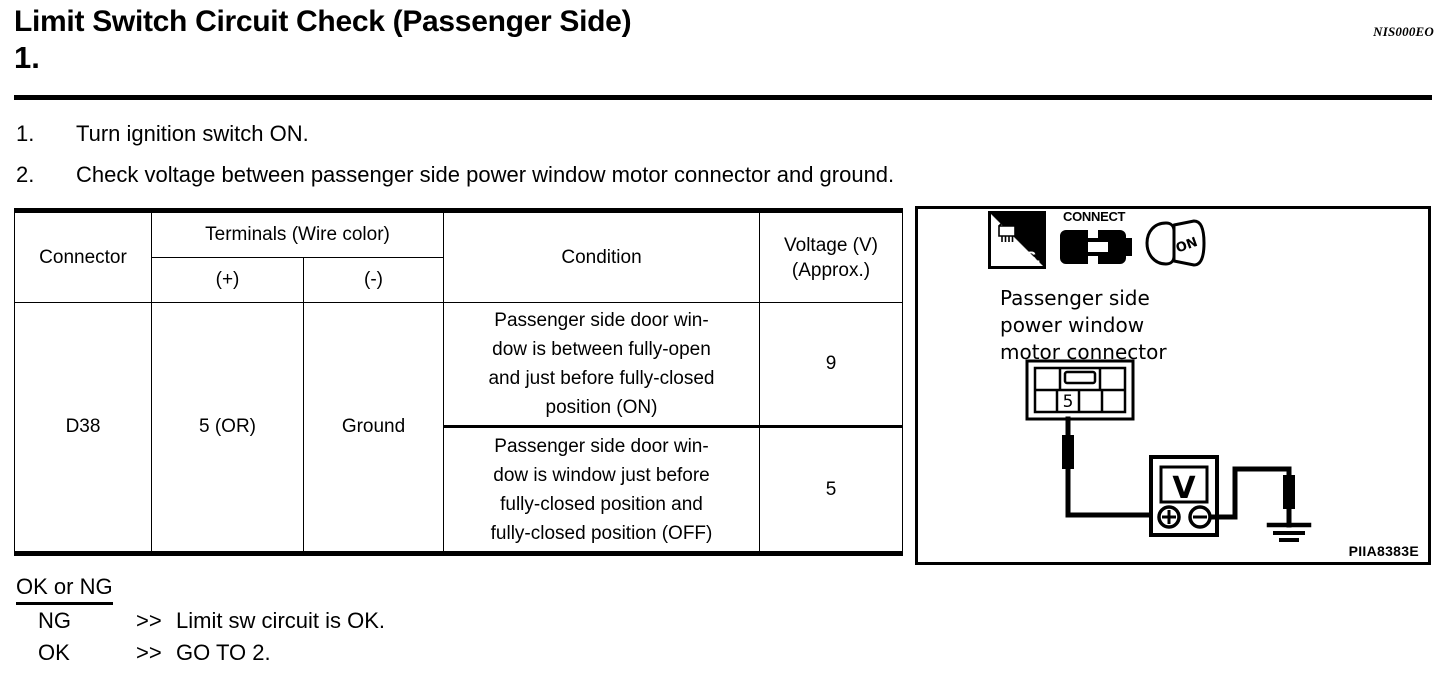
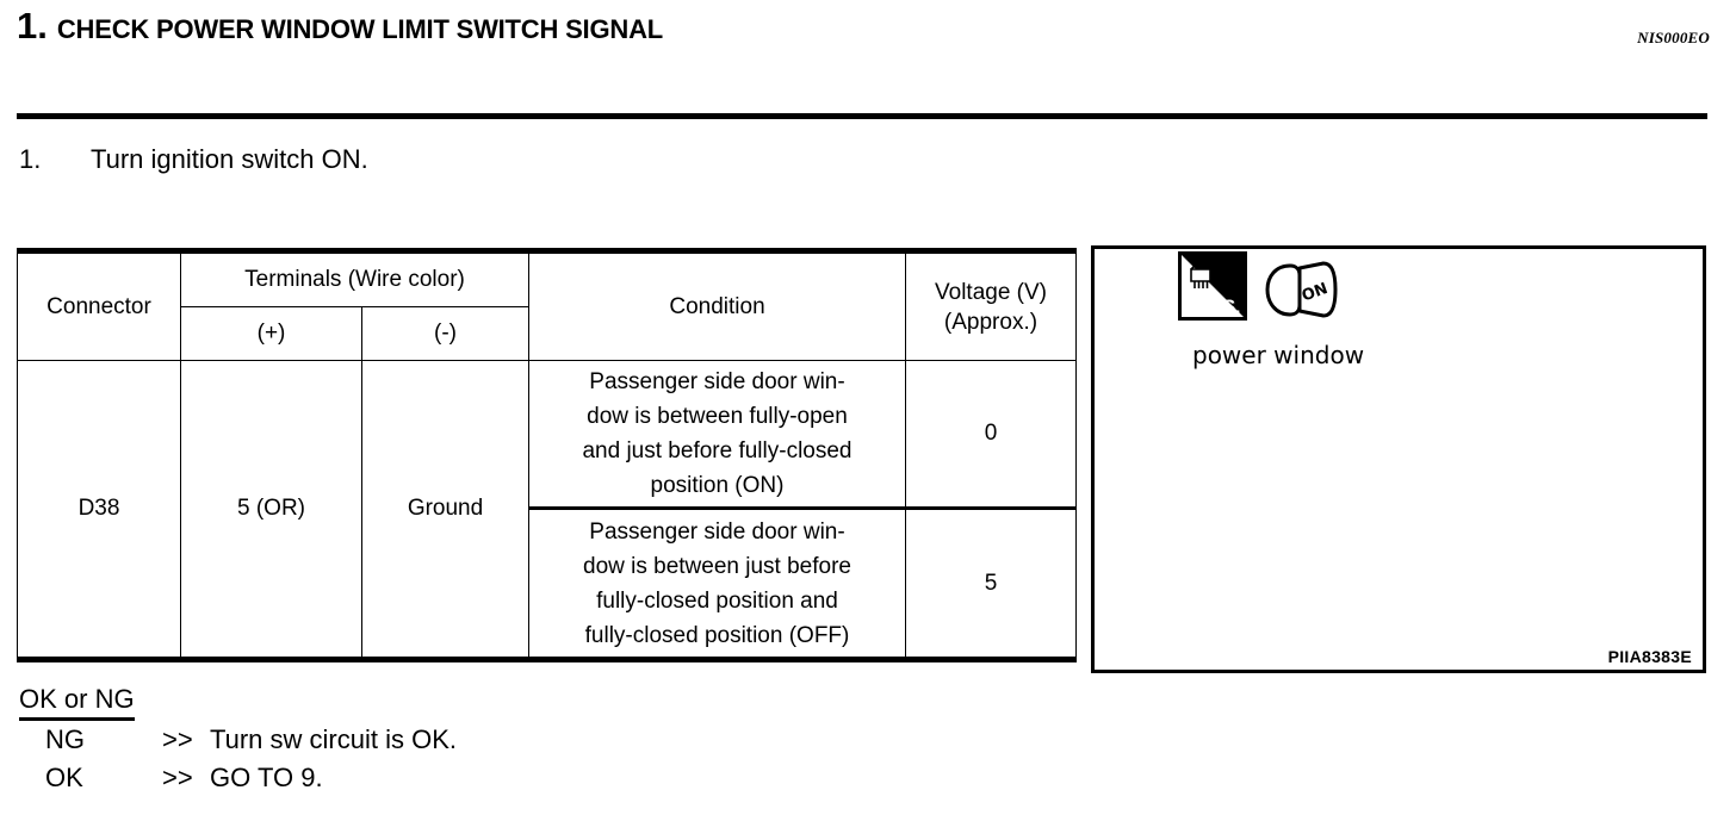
- Limit Switch Circuit Check (Passenger Side)
  1.
+ CHECK POWER WINDOW LIMIT SWITCH SIGNAL
  NIS000EO
  1.
  Turn ignition switch ON.
- 2.
- Check voltage between passenger side power window motor connector and ground.
  Connector	Terminals (Wire color)	Condition	Voltage (V) (Approx.)
  (+)	(-)
- D38	5 (OR)	Ground	Passenger side door win- dow is between fully-open and just before fully-closed position (ON)	9
+ D38	5 (OR)	Ground	Passenger side door win- dow is between fully-open and just before fully-closed position (ON)	0
- Passenger side door win- dow is window just before fully-closed position and fully-closed position (OFF)	5
+ Passenger side door win- dow is between just before fully-closed position and fully-closed position (OFF)	5
  H.S.
- CONNECT
- Passenger side
  power window
- motor connector
- 5
- V
  PIIA8383E
  OK or NG
  NG
  >>
- Limit sw circuit is OK.
+ Turn sw circuit is OK.
  OK
  >>
- GO TO 2.
+ GO TO 9.
